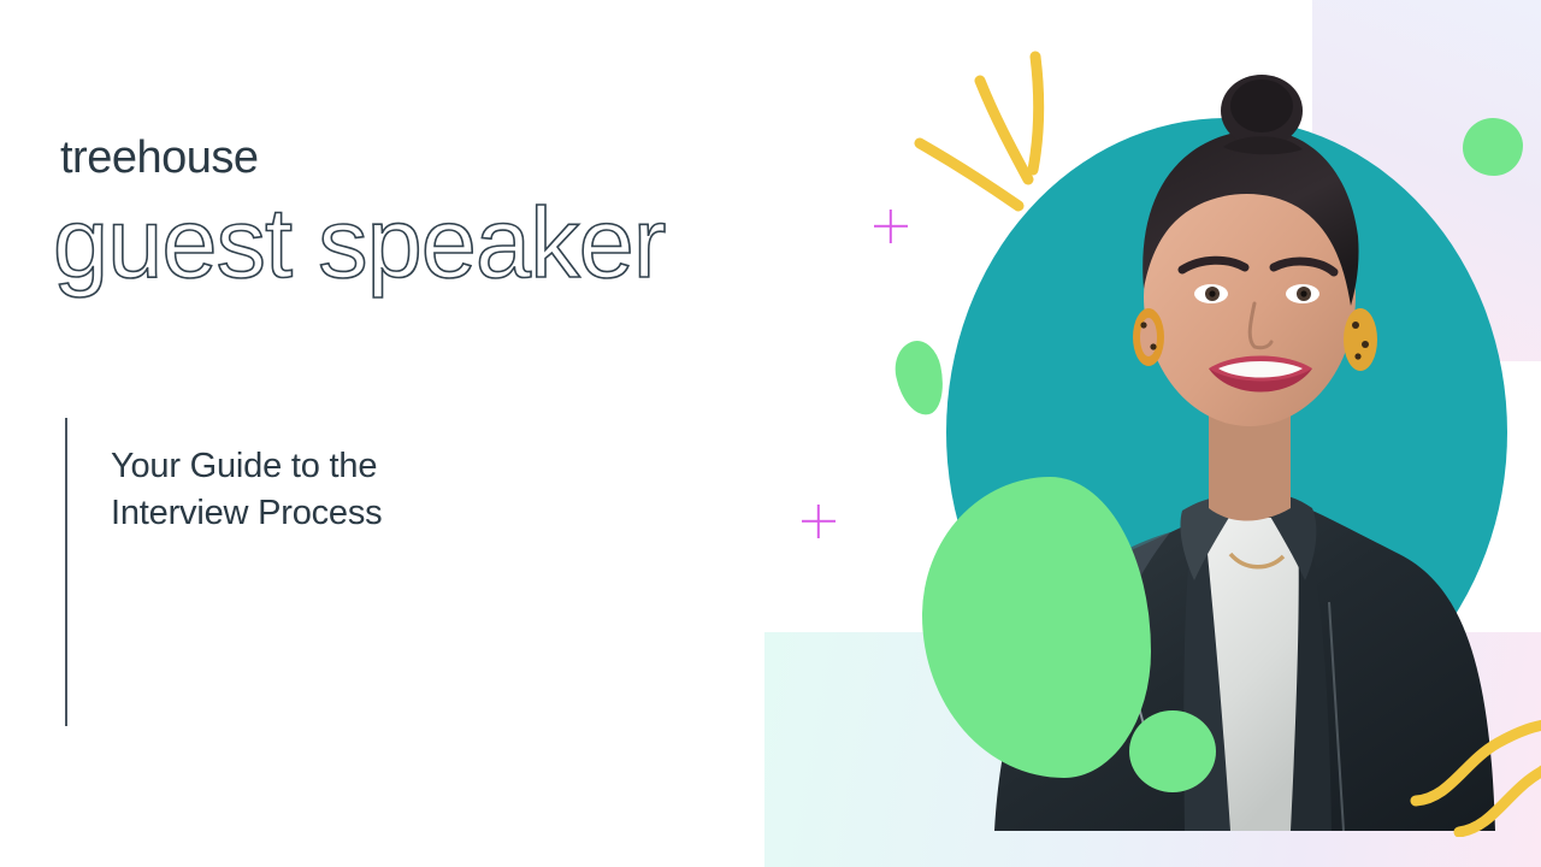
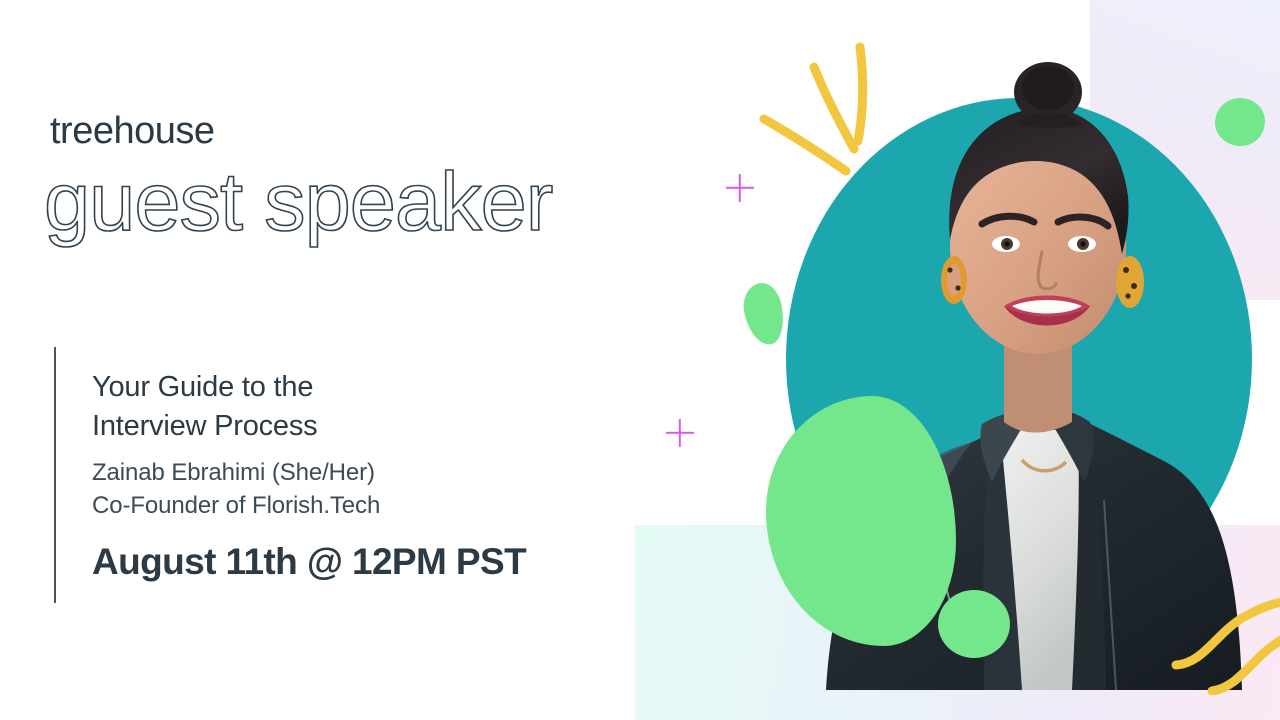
  treehouse
  guest speaker
  Your Guide to the
  Interview Process
+ Zainab Ebrahimi (She/Her)
+ Co-Founder of Florish.Tech
+ August 11th @ 12PM PST
